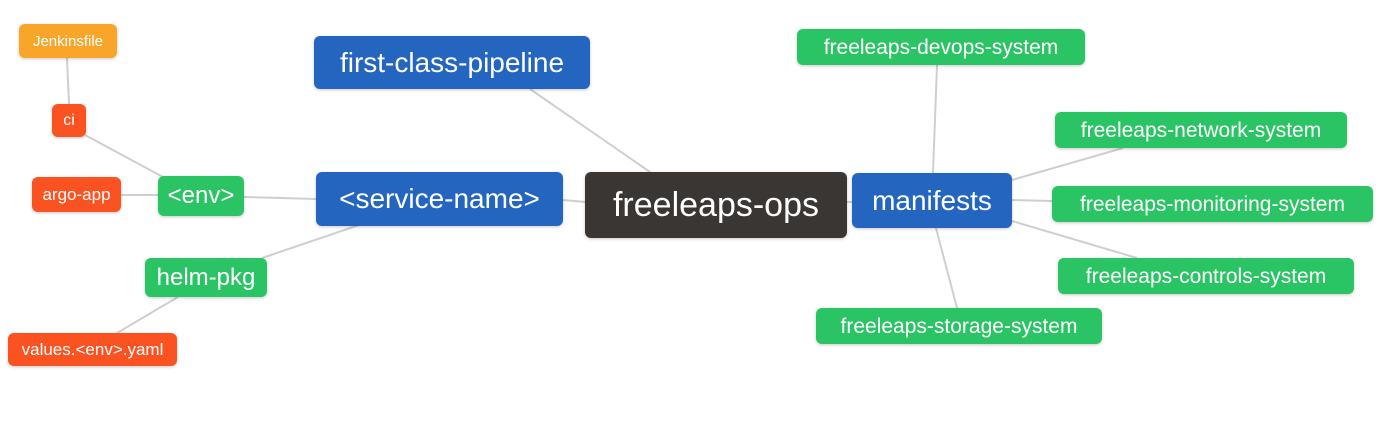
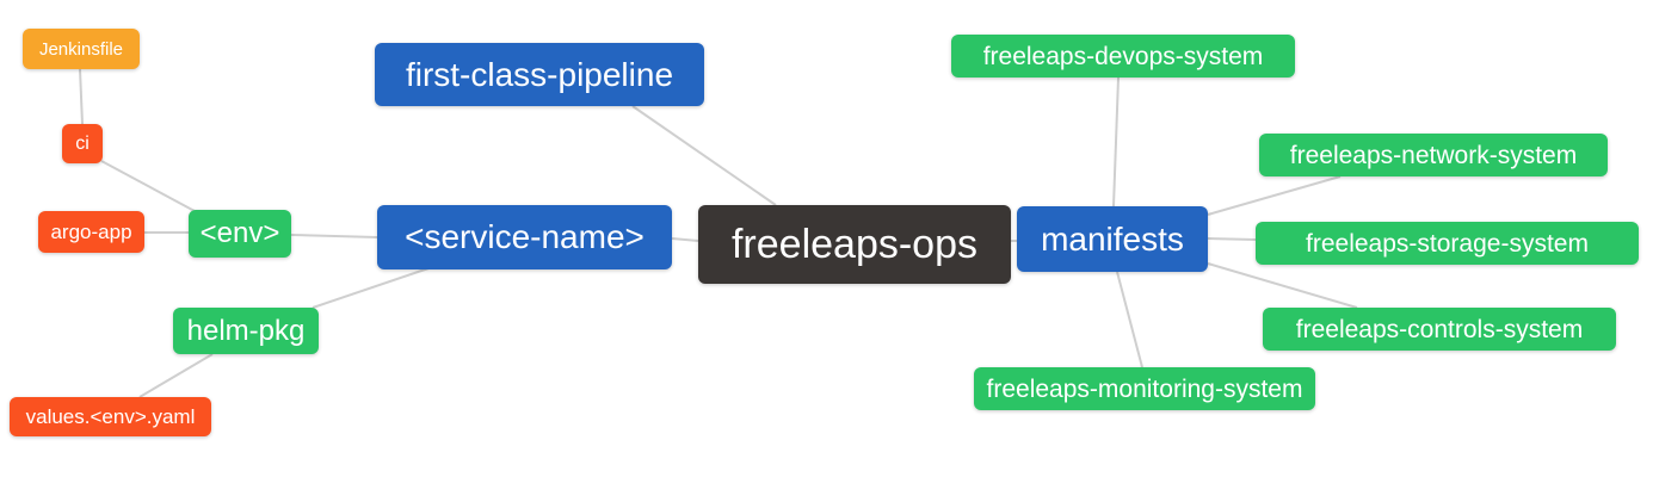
  Jenkinsfile
  ci
  argo-app
  <env>
  helm-pkg
  values.<env>.yaml
  first-class-pipeline
  <service-name>
  freeleaps-ops
  manifests
  freeleaps-devops-system
  freeleaps-network-system
- freeleaps-monitoring-system
+ freeleaps-storage-system
  freeleaps-controls-system
- freeleaps-storage-system
+ freeleaps-monitoring-system
